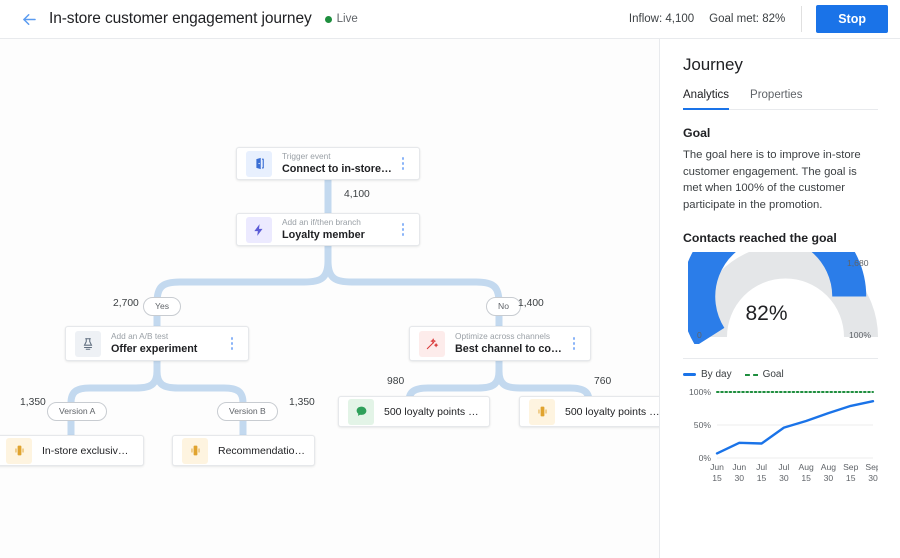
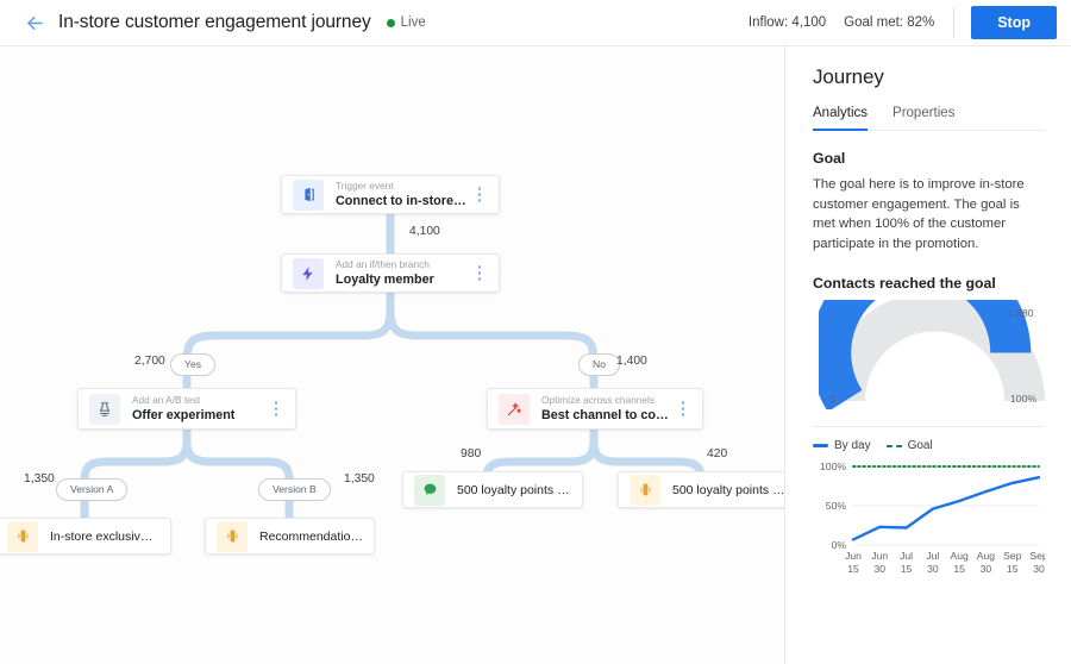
  In-store customer engagement journey
  Live
  Inflow: 4,100
  Goal met: 82%
  Stop
  Trigger event
  Connect to in-store W
  4,100
  Add an if/then branch
  Loyalty member
  2,700
  Yes
  No
  1,400
  Add an A/B test
  Offer experiment
  Optimize across channels
  980
- 760
+ 420
  500 loyalty points wit
  1,350
  Version A
  Version B
  1,350
  In-store exclusive of
  Journey
  Analytics
  Properties
  Goal
  The goal here is to improve in-store customer engagement. The goal is met when 100% of the customer participate in the promotion.
  Contacts reached the goal
- 82%
  0
  100%
  1,680
  By day
  Goal
  0%
  50%
  100%
  Jun
  15
  Jun
  30
  Jul
  15
  Jul
  30
  Aug
  15
  Aug
  30
  Sep
  15
  30
